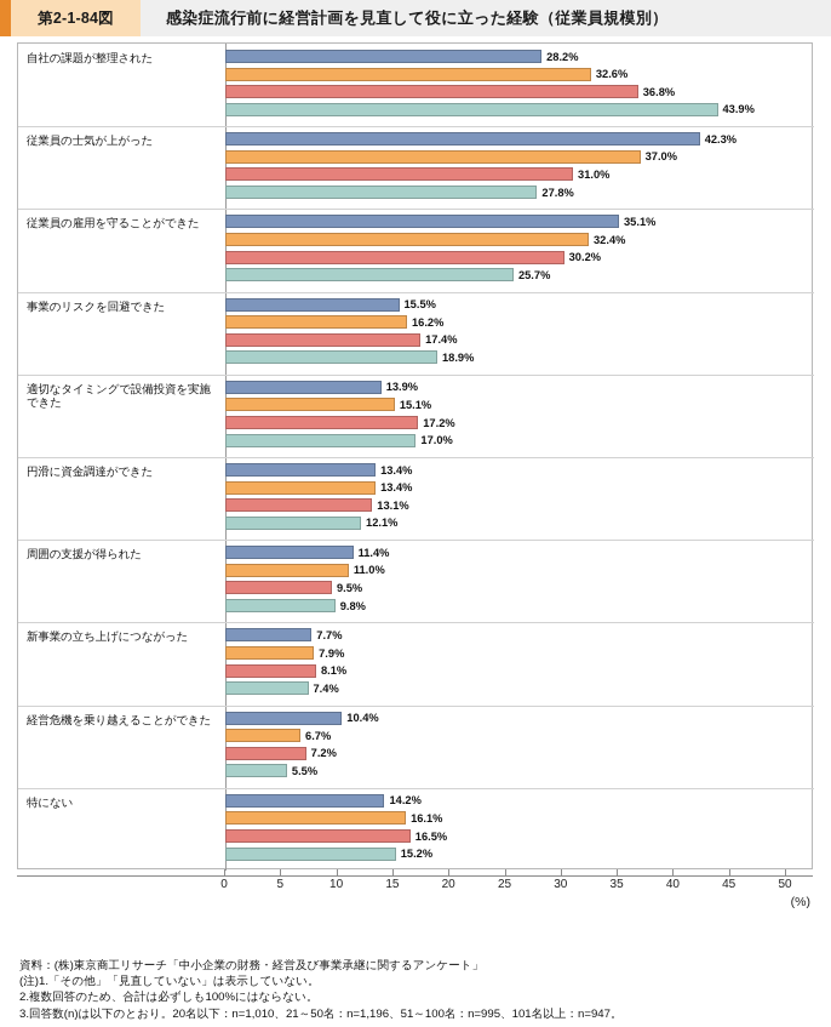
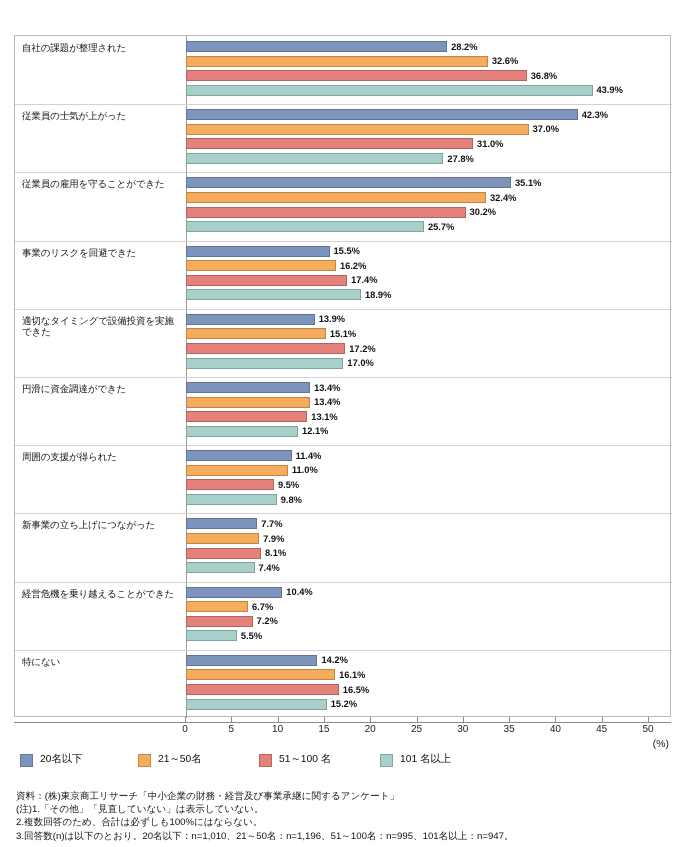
- 第2-1-84図
- 感染症流行前に経営計画を見直して役に立った経験（従業員規模別）
  自社の課題が整理された
  28.2%
  32.6%
  36.8%
  43.9%
  従業員の士気が上がった
  42.3%
  37.0%
  31.0%
  27.8%
  従業員の雇用を守ることができた
  35.1%
  32.4%
  30.2%
  25.7%
  事業のリスクを回避できた
  15.5%
  16.2%
  17.4%
  18.9%
  適切なタイミングで設備投資を実施
  できた
  13.9%
  15.1%
  17.2%
  17.0%
  円滑に資金調達ができた
  13.4%
  13.4%
  13.1%
  12.1%
  周囲の支援が得られた
  11.4%
  11.0%
  9.5%
  9.8%
  新事業の立ち上げにつながった
  7.7%
  7.9%
  8.1%
  7.4%
  経営危機を乗り越えることができた
  10.4%
  6.7%
  7.2%
  5.5%
  特にない
  14.2%
  16.1%
  16.5%
  15.2%
  0
  5
  10
  15
  20
  25
  30
  35
  40
  45
  50
  (%)
+ 20名以下
+ 21～50名
+ 51～100 名
+ 101 名以上
  資料：(株)東京商工リサーチ「中小企業の財務・経営及び事業承継に関するアンケート」
  (注)1.「その他」「見直していない」は表示していない。
  2.複数回答のため、合計は必ずしも100%にはならない。
  3.回答数(n)は以下のとおり。20名以下：n=1,010、21～50名：n=1,196、51～100名：n=995、101名以上：n=947。
